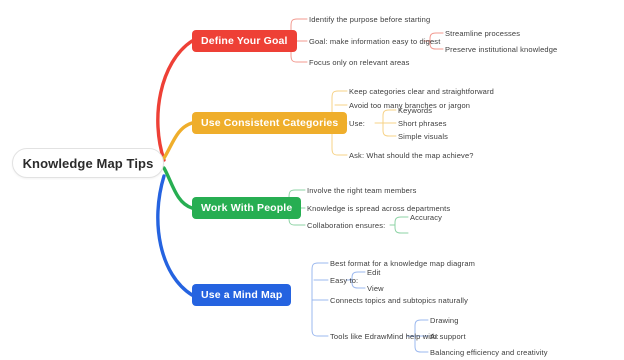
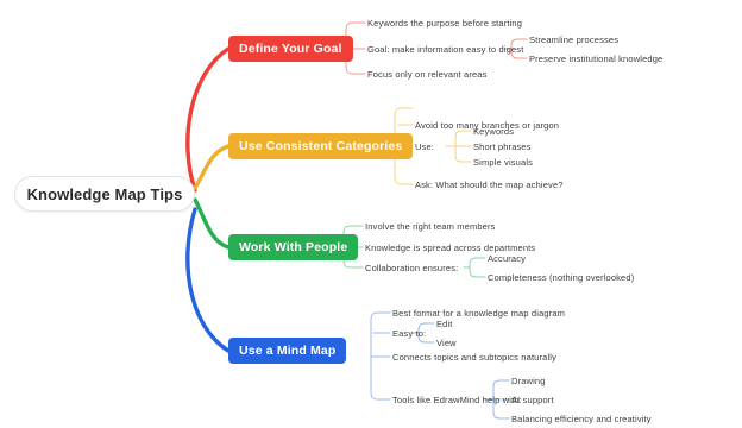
  Knowledge Map Tips
  Define Your Goal
- Identify the purpose before starting
+ Keywords the purpose before starting
  Goal: make information easy to digest
  Streamline processes
  Preserve institutional knowledge
  Focus only on relevant areas
  Use Consistent Categories
- Keep categories clear and straightforward
  Avoid too many branches or jargon
  Use:
  Keywords
  Short phrases
  Simple visuals
  Ask: What should the map achieve?
  Work With People
  Involve the right team members
  Knowledge is spread across departments
  Collaboration ensures:
  Accuracy
+ Completeness (nothing overlooked)
  Use a Mind Map
  Best format for a knowledge map diagram
  Easy to:
  Edit
  View
  Connects topics and subtopics naturally
  Tools like EdrawMind help with:
  Drawing
  AI support
  Balancing efficiency and creativity
